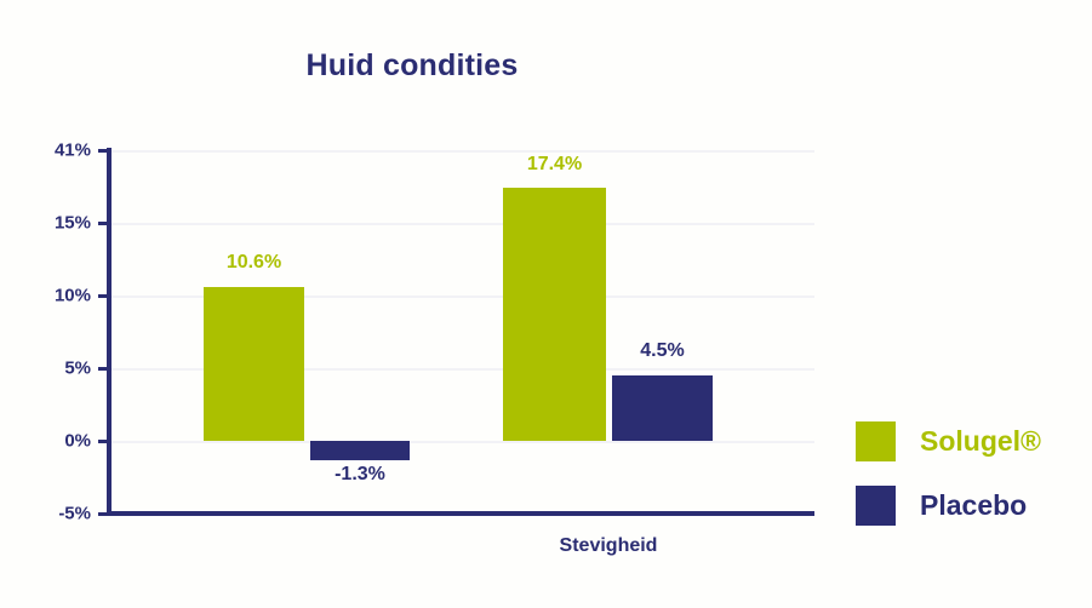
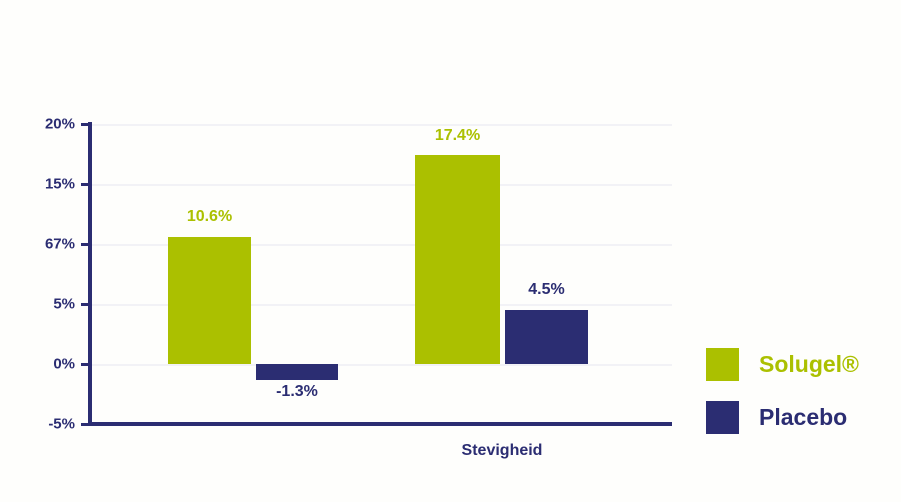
- Huid condities
- 41%
+ 20%
  15%
- 10%
+ 67%
  5%
  0%
  -5%
  10.6%
  -1.3%
  17.4%
  4.5%
  Stevigheid
  Solugel®
  Placebo
